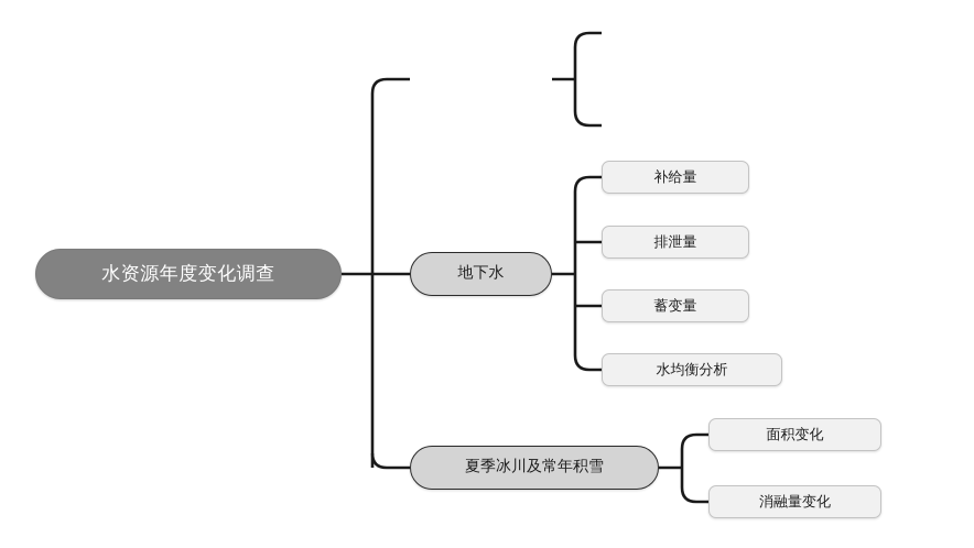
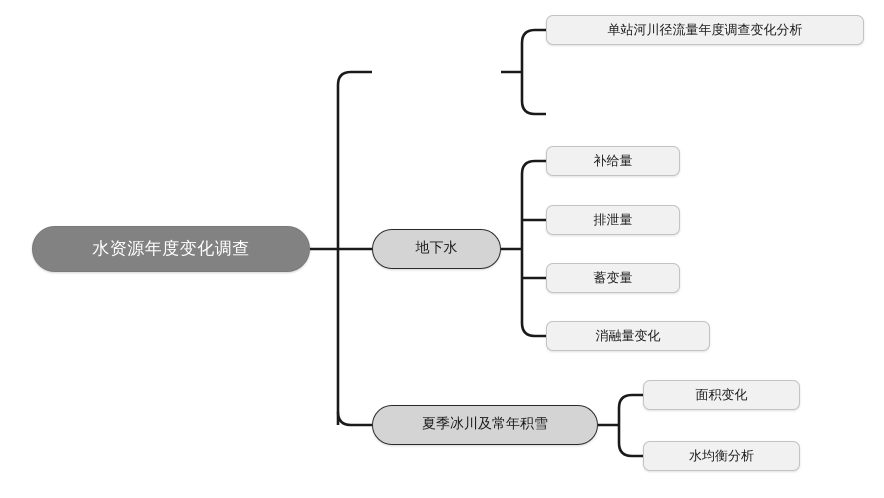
  水资源年度变化调查
+ 单站河川径流量年度调查变化分析
  地下水
  补给量
  排泄量
  蓄变量
- 水均衡分析
+ 消融量变化
  夏季冰川及常年积雪
  面积变化
- 消融量变化
+ 水均衡分析
